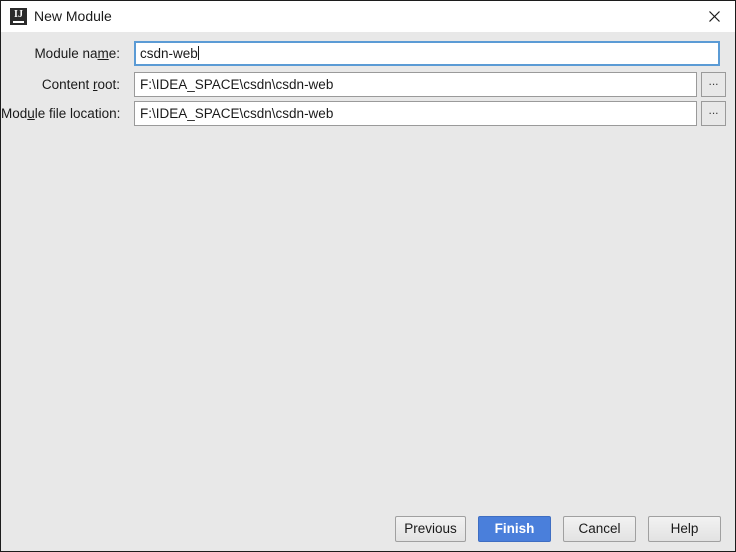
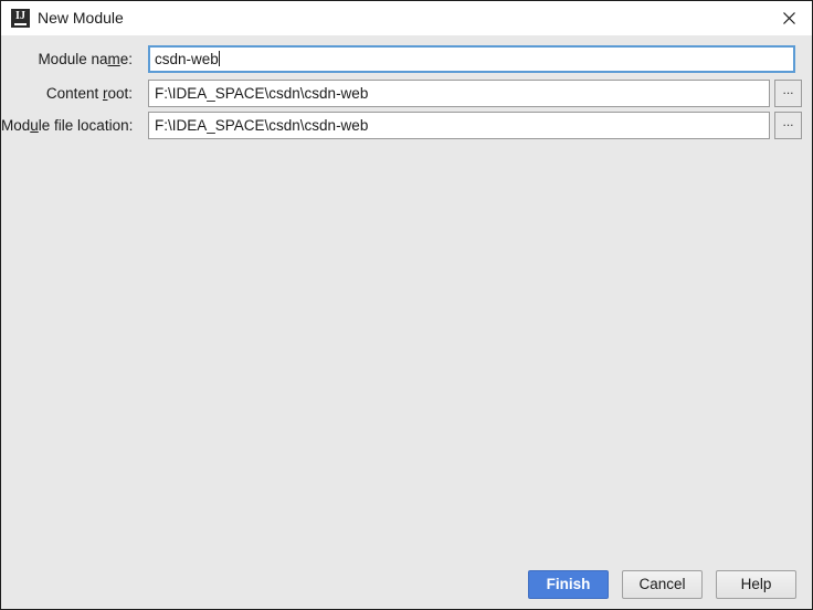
  IJ
  New Module
  Module name:
  csdn-web
  Content root:
  F:\IDEA_SPACE\csdn\csdn-web
  ...
  Module file location:
  F:\IDEA_SPACE\csdn\csdn-web
  ...
- Previous
  Finish
  Cancel
  Help
